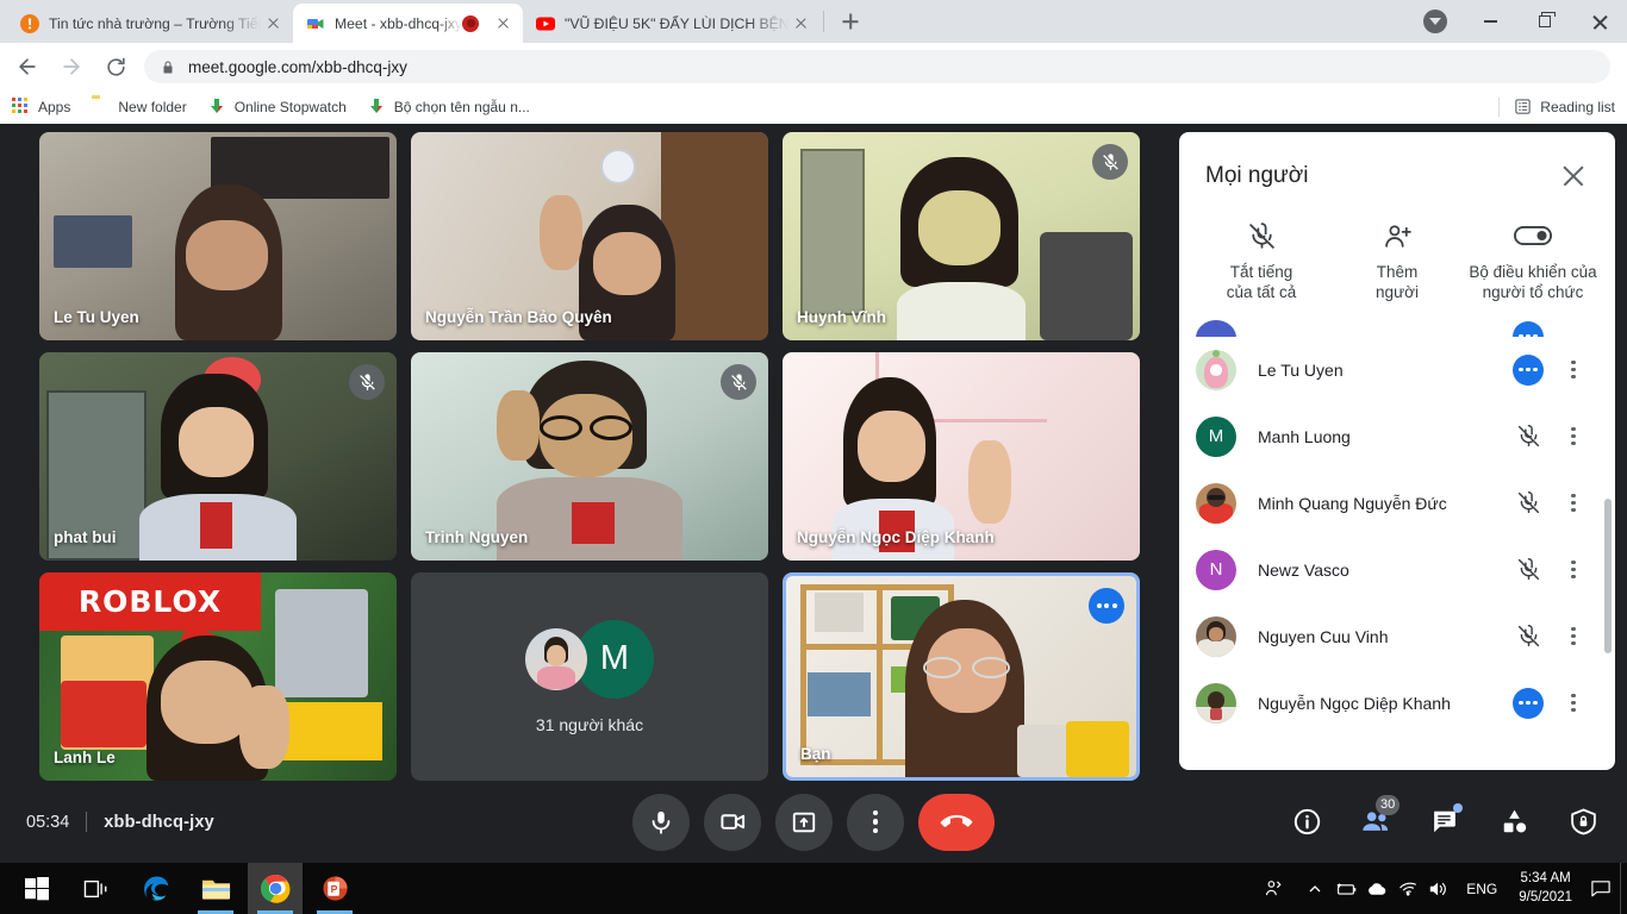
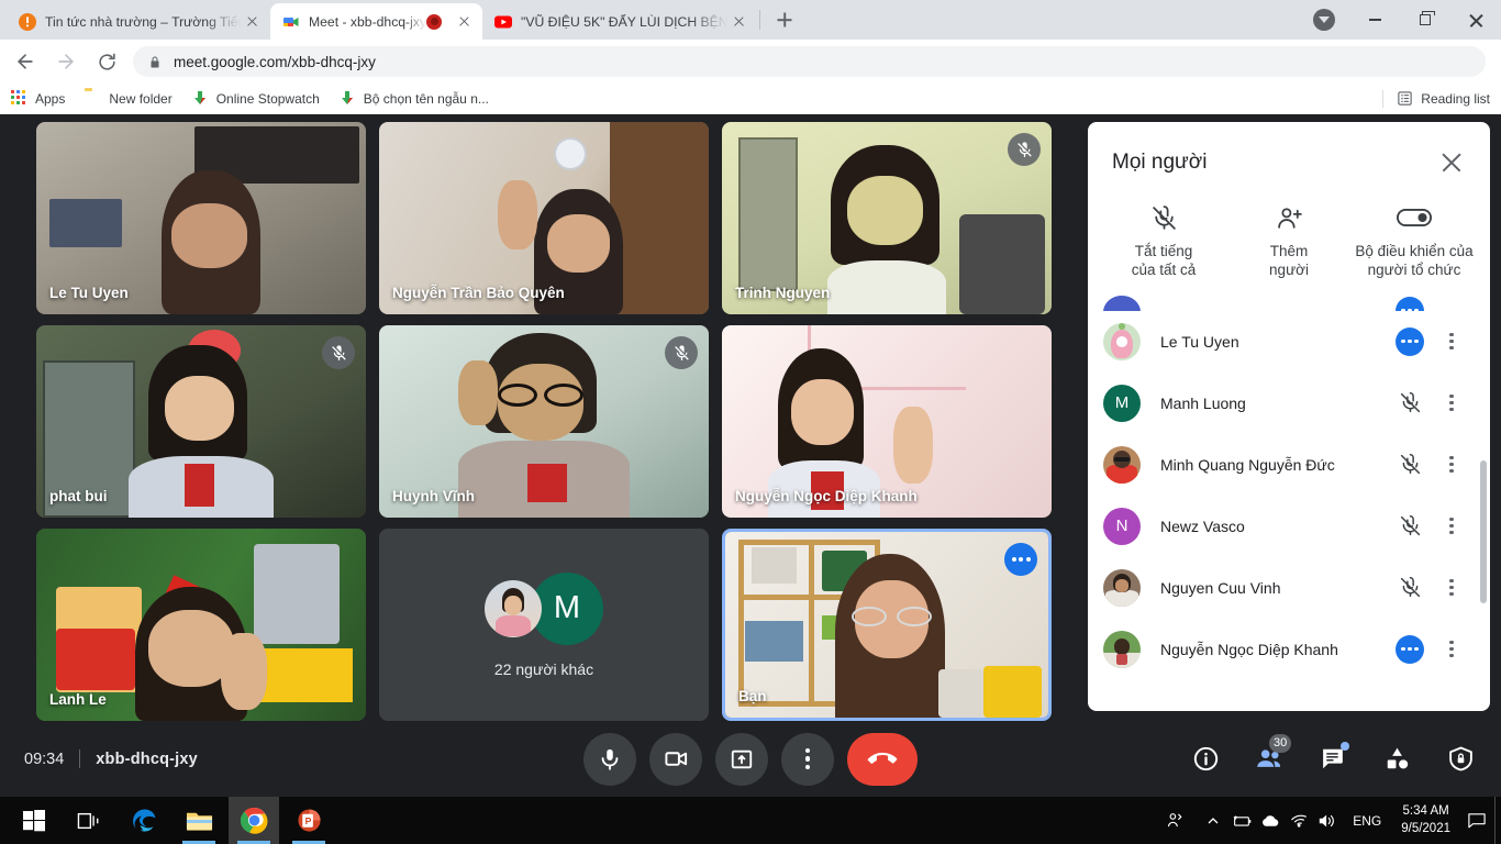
  Tin tức nhà trường – Trường Tiể
  Meet - xbb-dhcq-jxy
  "VŨ ĐIỆU 5K" ĐẨY LÙI DỊCH BỆN
  meet.google.com/xbb-dhcq-jxy
  Apps
  New folder
  Online Stopwatch
  Bộ chọn tên ngẫu n...
  Reading list
  Le Tu Uyen
  Nguyễn Trần Bảo Quyên
- Huynh Vĩnh
+ Trinh Nguyen
  phat bui
- Trinh Nguyen
+ Huynh Vĩnh
  Nguyễn Ngọc Diệp Khanh
- ROBLOX
  Lanh Le
  M
- 31 người khác
+ 22 người khác
  Bạn
  Mọi người
  Tắt tiếng
  của tất cả
  Thêm
  người
  Bộ điều khiển của
  người tổ chức
  Le Tu Uyen
  M
  Manh Luong
  Minh Quang Nguyễn Đức
  N
  Newz Vasco
  Nguyen Cuu Vinh
  Nguyễn Ngọc Diệp Khanh
- 05:34
+ 09:34
  xbb-dhcq-jxy
  30
  P
  ENG
  5:34 AM
  9/5/2021
